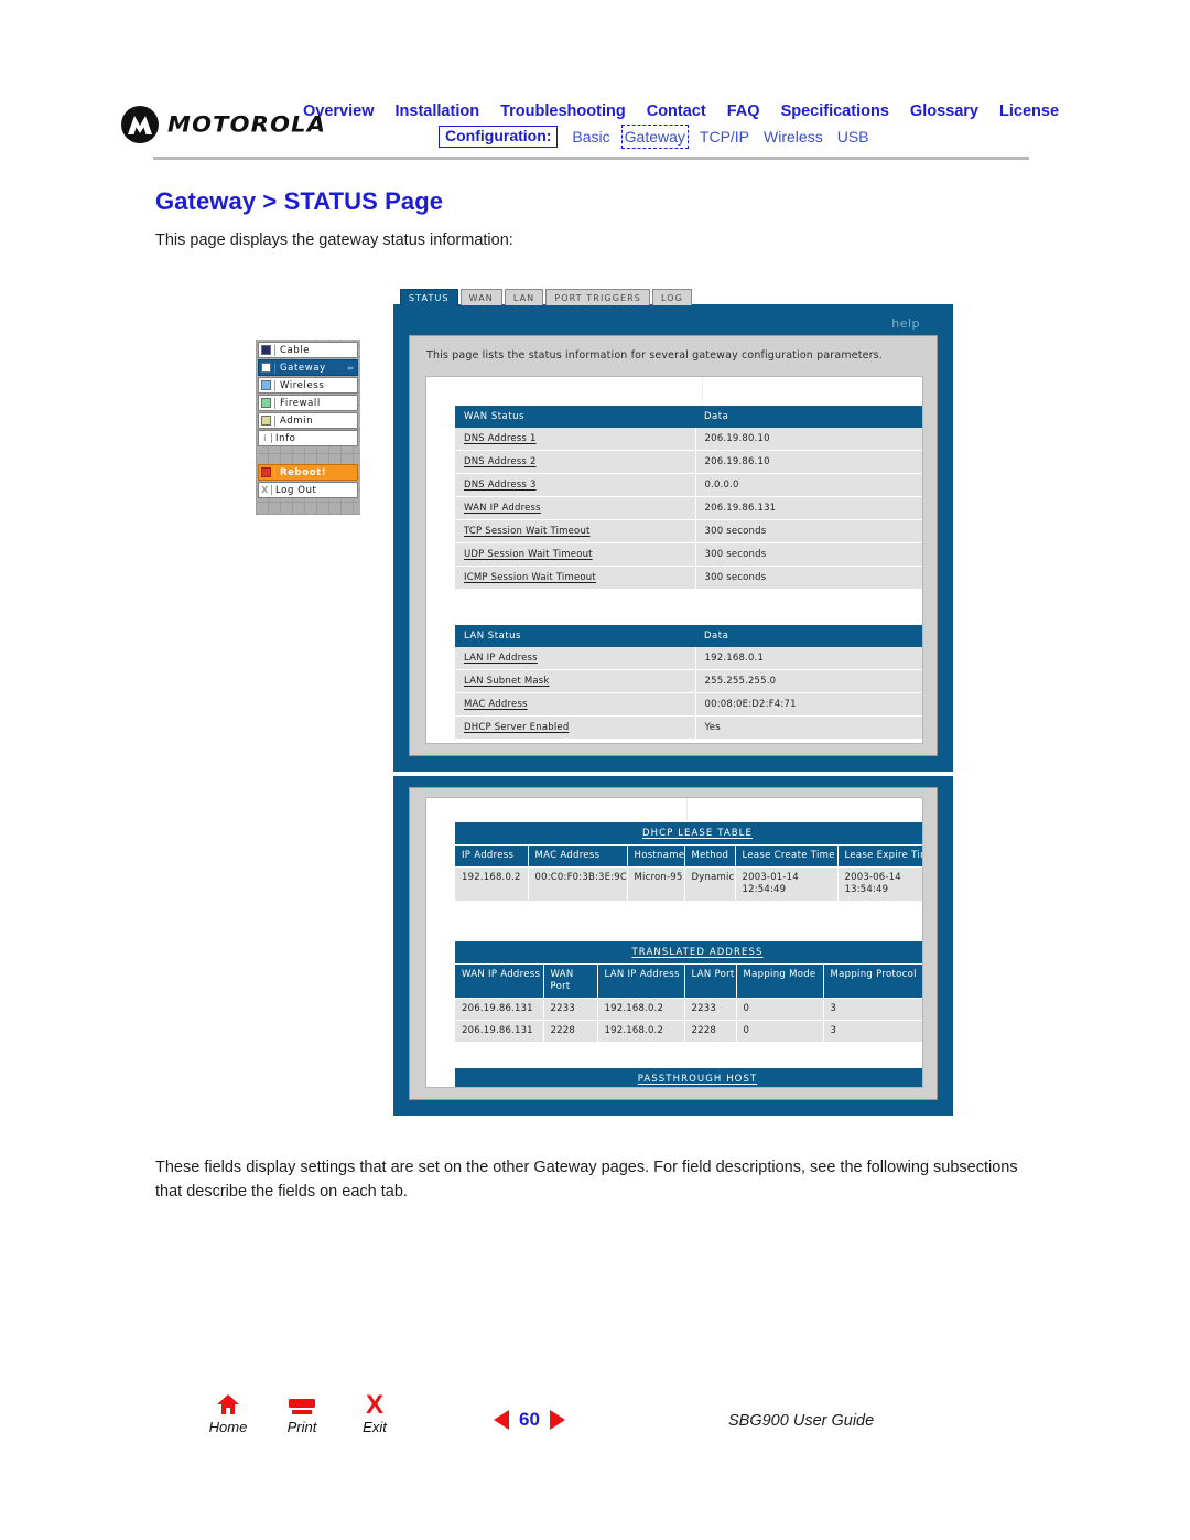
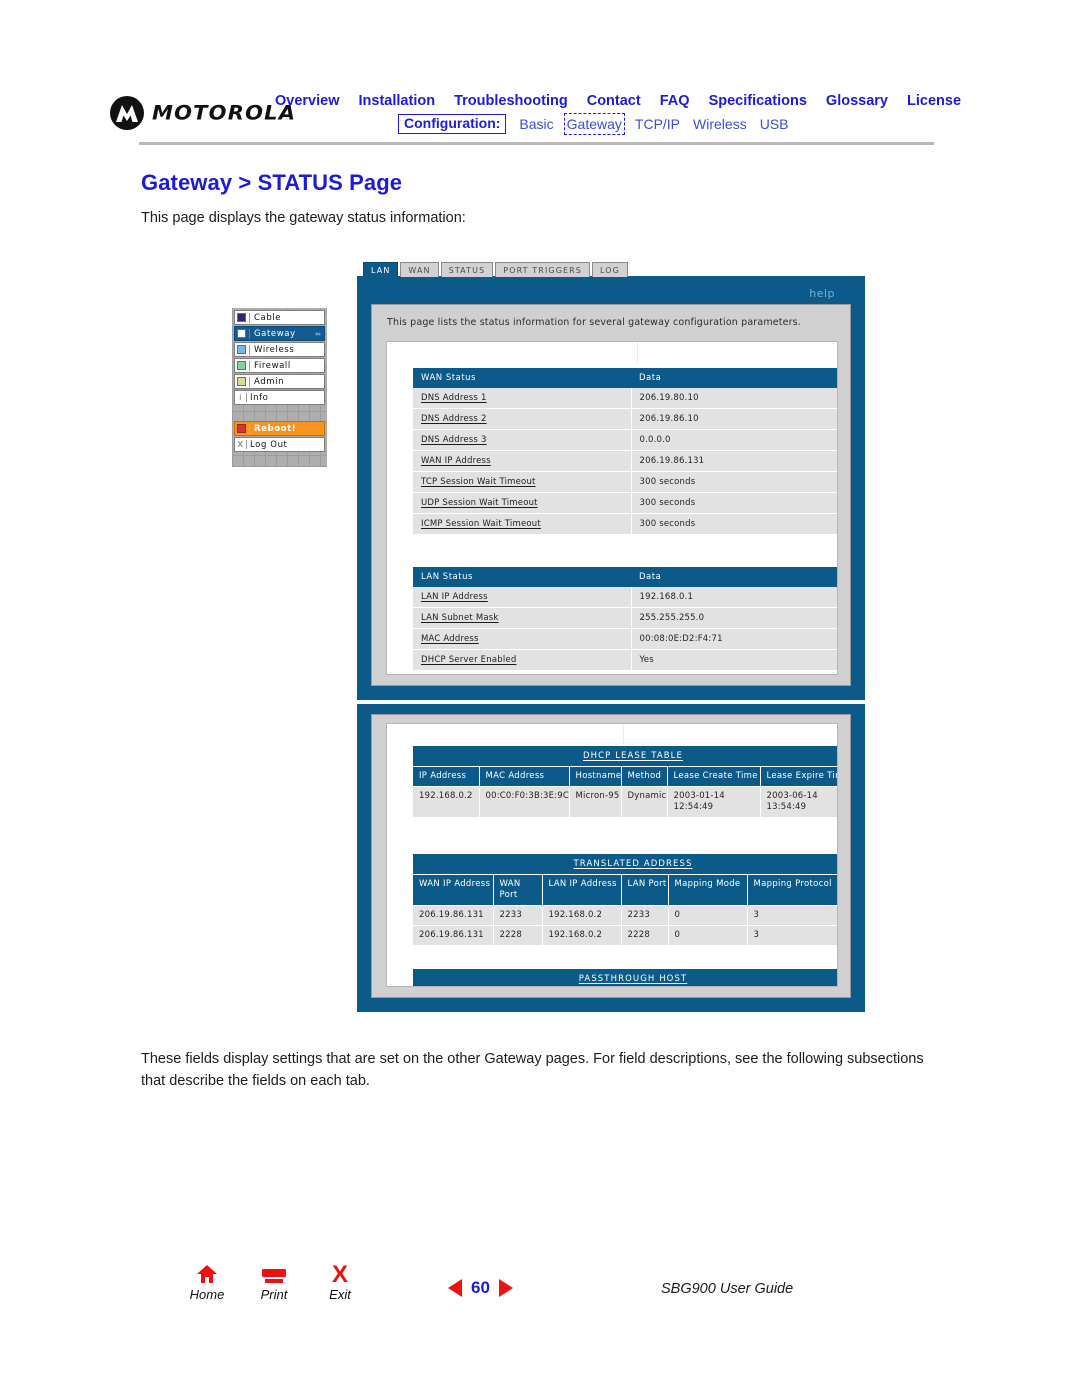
  MOTOROLA
  Overview Installation Troubleshooting Contact FAQ Specifications Glossary License
  Configuration:
  Basic
  Gateway
  TCP/IP
  Wireless
  USB
  Gateway > STATUS Page
  This page displays the gateway status information:
  Cable
  Gateway
  »›
  Wireless
  Firewall
  Admin
  i
  Info
  Reboot!
  X
  Log Out
- STATUS
+ LAN
  WAN
- LAN
+ STATUS
  PORT TRIGGERS
  LOG
  help
  This page lists the status information for several gateway configuration parameters.
  WAN Status	Data
  DNS Address 1	206.19.80.10
  DNS Address 2	206.19.86.10
  DNS Address 3	0.0.0.0
  WAN IP Address	206.19.86.131
  TCP Session Wait Timeout	300 seconds
  UDP Session Wait Timeout	300 seconds
  ICMP Session Wait Timeout	300 seconds
  LAN Status	Data
  LAN IP Address	192.168.0.1
  LAN Subnet Mask	255.255.255.0
  MAC Address	00:08:0E:D2:F4:71
  DHCP Server Enabled	Yes
  DHCP LEASE TABLE
  IP Address	MAC Address	Hostname	Method	Lease Create Time	Lease Expire Ti
  192.168.0.2	00:C0:F0:3B:3E:9C	Micron-95	Dynamic	2003-01-14 12:54:49	2003-06-14 13:54:49
  TRANSLATED ADDRESS
  WAN IP Address	WAN Port	LAN IP Address	LAN Port	Mapping Mode	Mapping Protocol
  206.19.86.131	2233	192.168.0.2	2233	0	3
  206.19.86.131	2228	192.168.0.2	2228	0	3
  PASSTHROUGH HOST
  These fields display settings that are set on the other Gateway pages. For field descriptions, see the following subsections that describe the fields on each tab.
  Home
  Print
  X
  Exit
  60
  SBG900 User Guide
